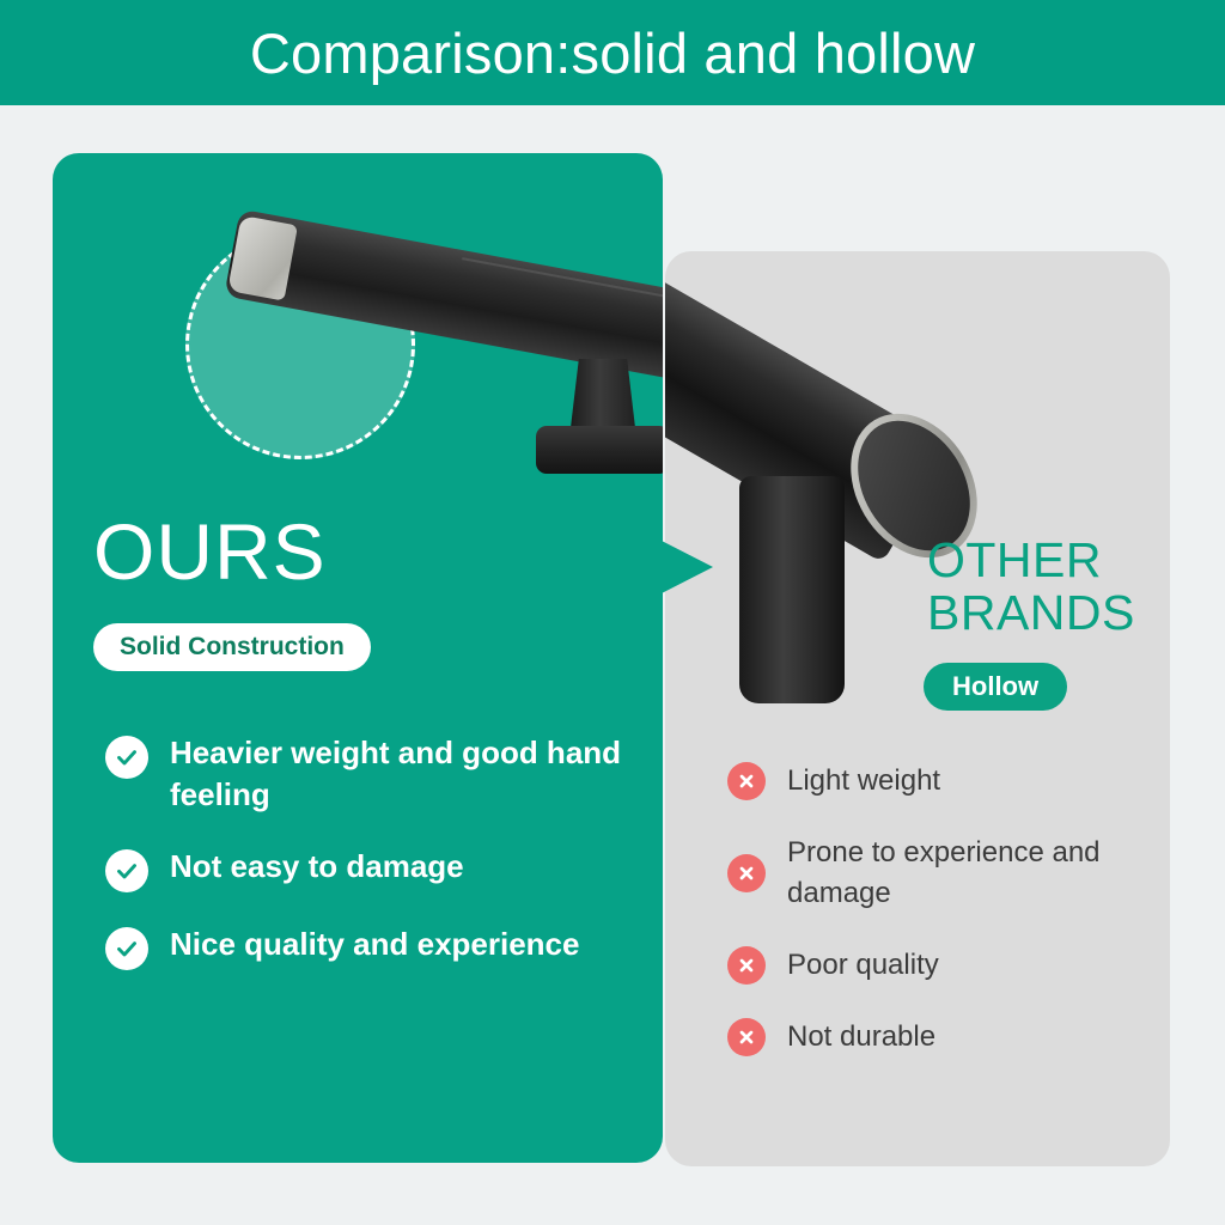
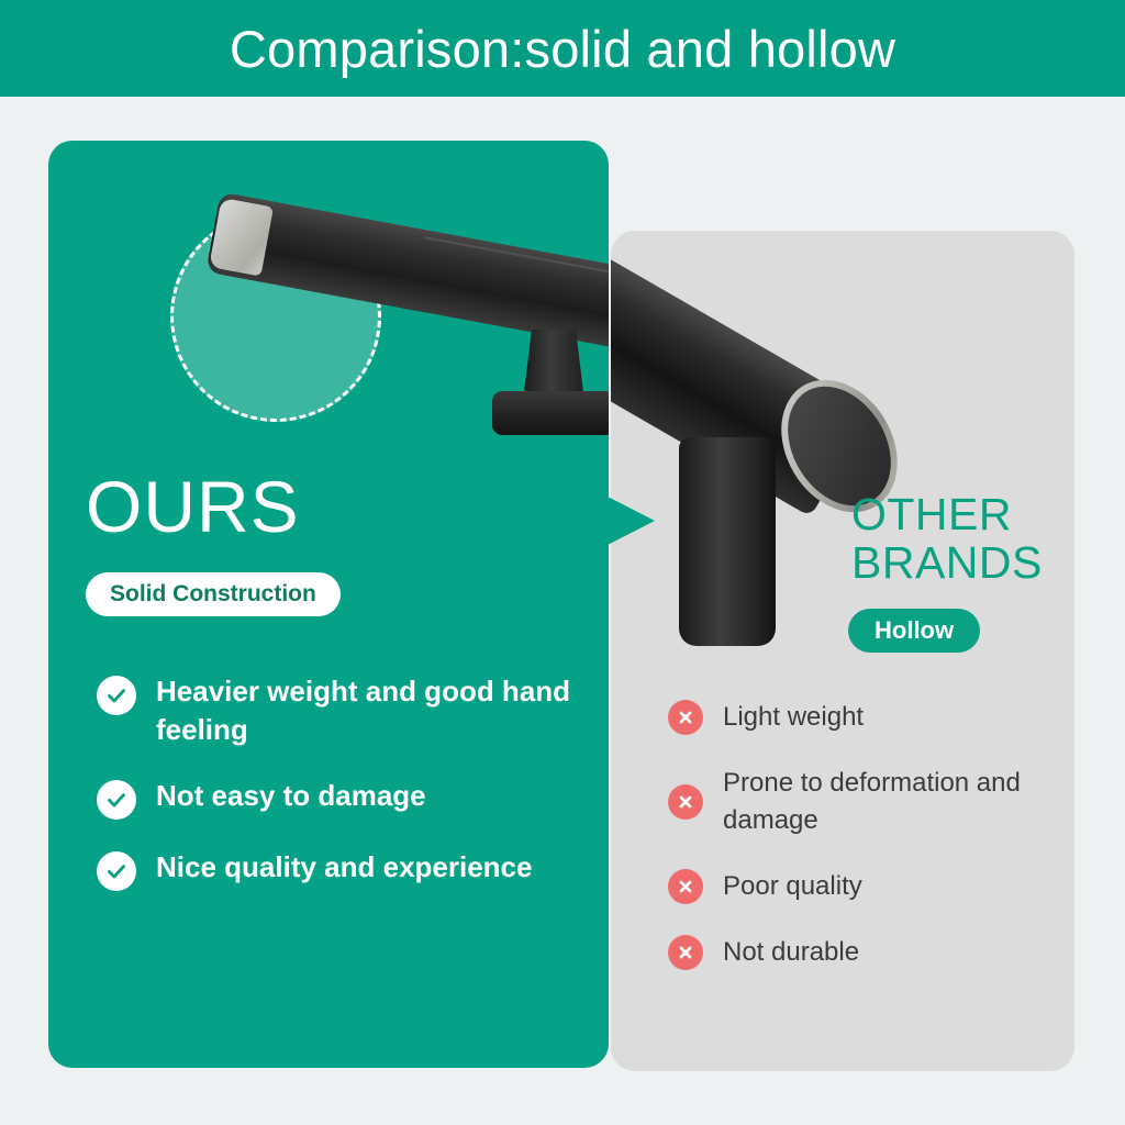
  Comparison:solid and hollow
  OURS
  Solid Construction
  OTHER
  BRANDS
  Hollow
  Heavier weight and good hand feeling
  Not easy to damage
  Nice quality and experience
  Light weight
- Prone to experience and damage
+ Prone to deformation and damage
  Poor quality
  Not durable
